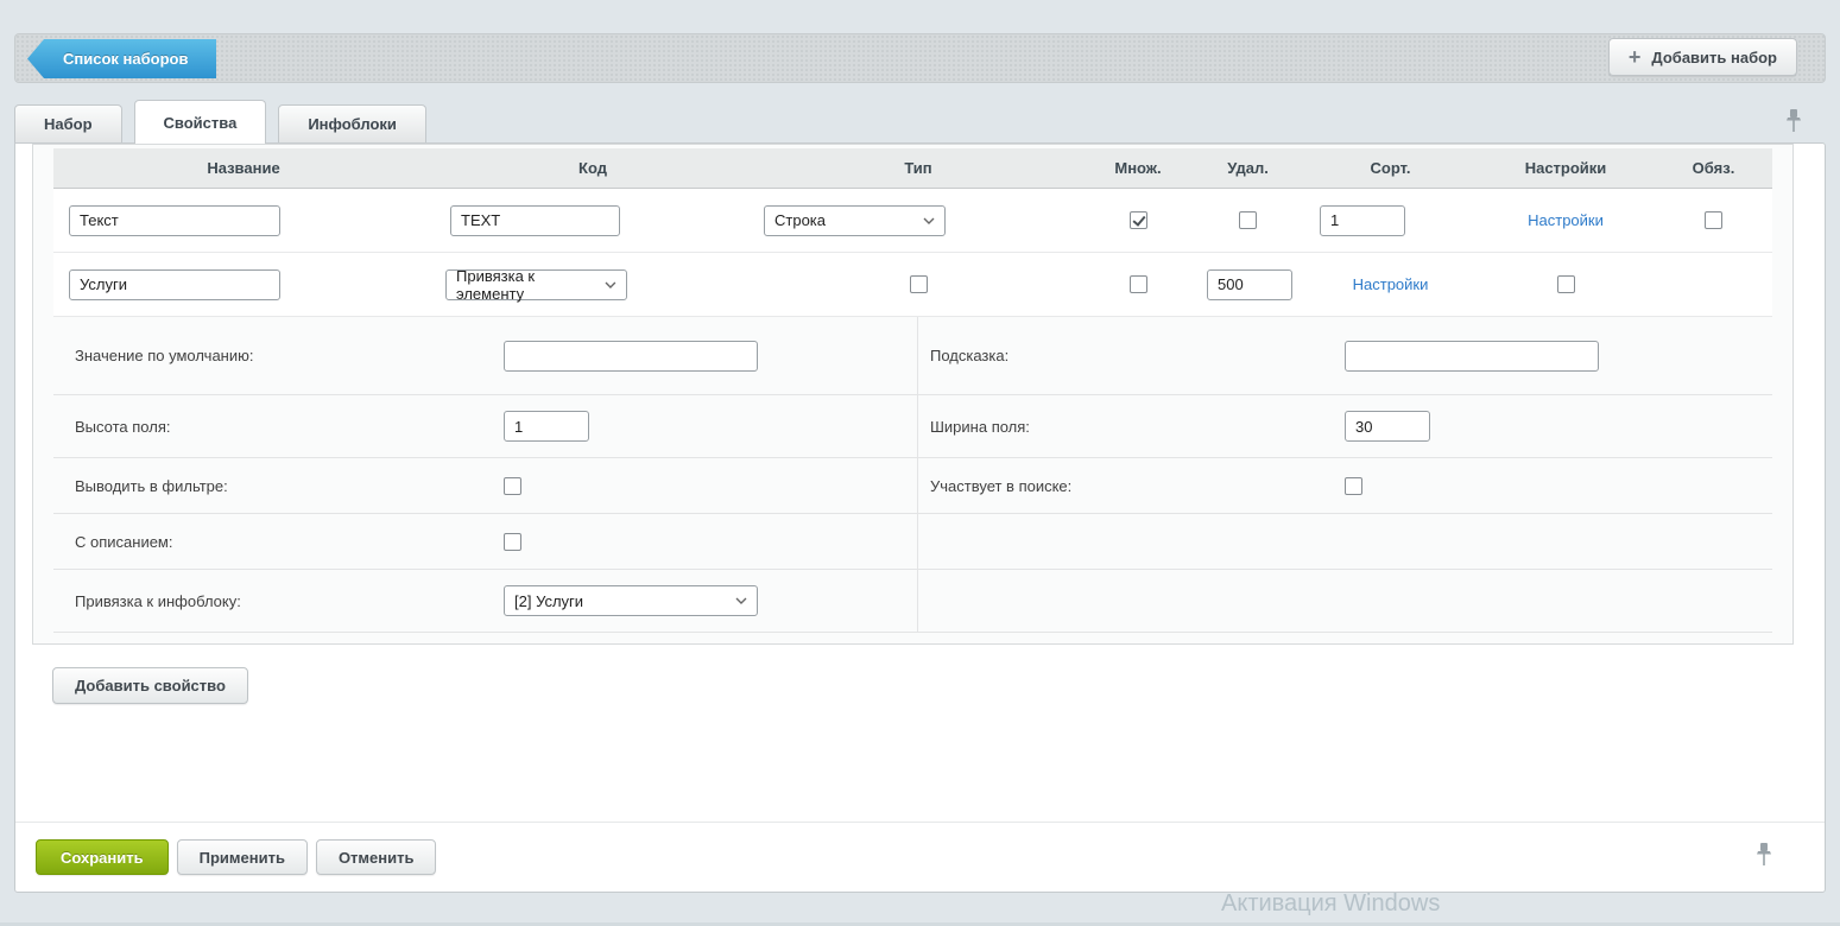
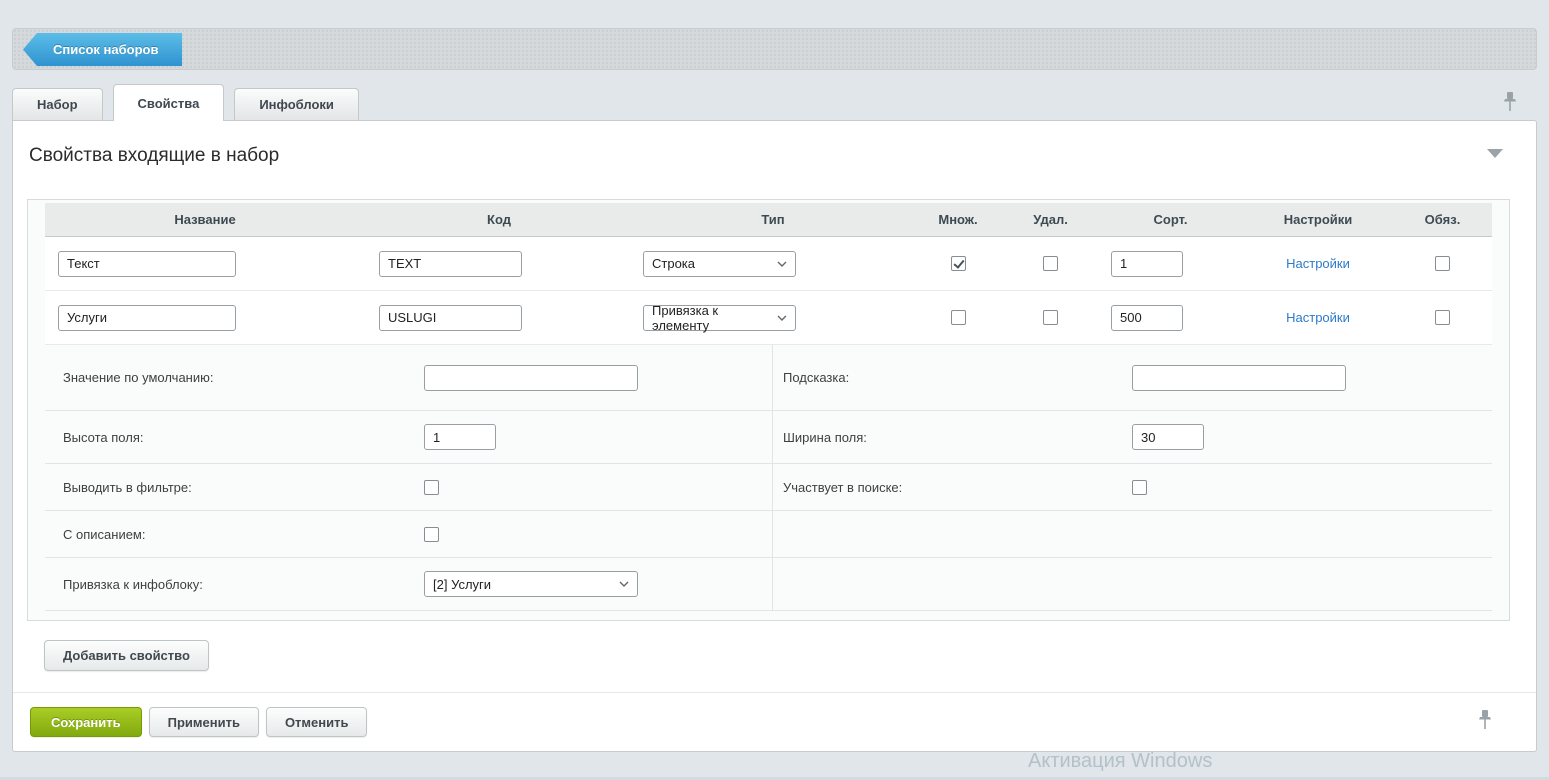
  Список наборов
- +
- Добавить набор
  Набор
  Свойства
  Инфоблоки
+ Свойства входящие в набор
  Название
  Код
  Тип
  Множ.
  Удал.
  Сорт.
  Настройки
  Обяз.
  Текст
  TEXT
  Строка
  1
  Настройки
  Услуги
+ USLUGI
  Привязка к элементу
  500
  Настройки
  Значение по умолчанию:
  Подсказка:
  Высота поля:
  1
  Ширина поля:
  30
  Выводить в фильтре:
  Участвует в поиске:
  С описанием:
  Привязка к инфоблоку:
  [2] Услуги
  Добавить свойство
  Сохранить
  Применить
  Отменить
  Активация Windows
